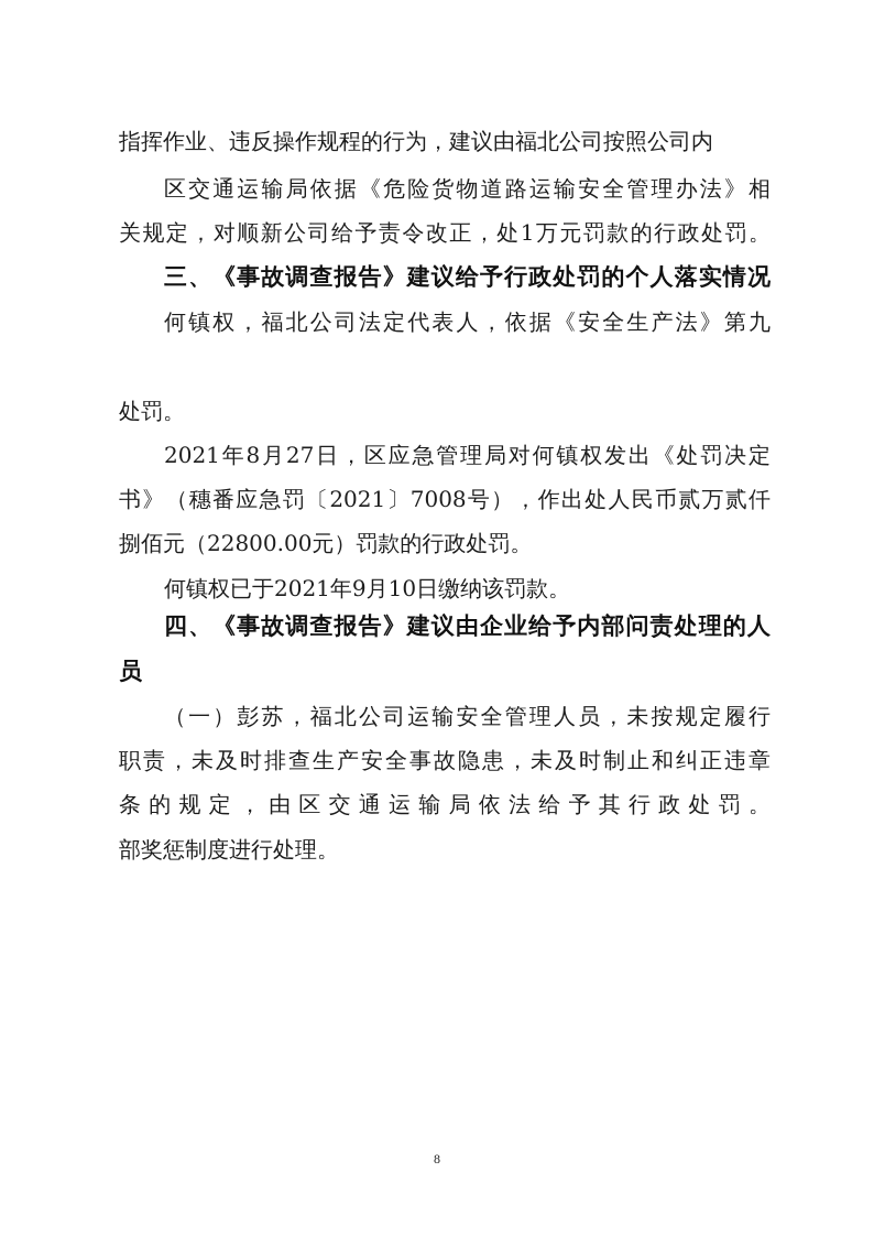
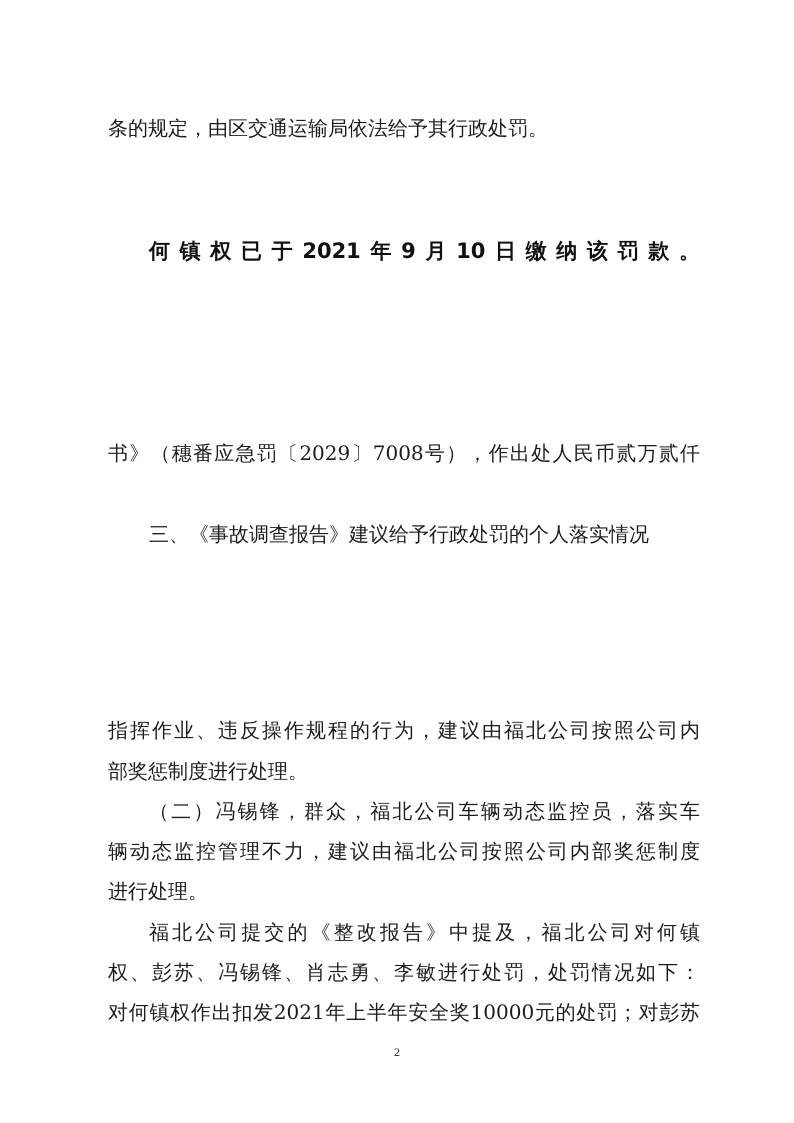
- 指挥作业、违反操作规程的行为，建议由福北公司按照公司内
+ 条的规定，由区交通运输局依法给予其行政处罚。
- 区交通运输局依据《危险货物道路运输安全管理办法》相
- 关规定，对顺新公司给予责令改正，处1万元罚款的行政处罚。
- 三、《事故调查报告》建议给予行政处罚的个人落实情况
+ 何镇权已于2021年9月10日缴纳该罚款。
- 何镇权，福北公司法定代表人，依据《安全生产法》第九
- 处罚。
- 2021年8月27日，区应急管理局对何镇权发出《处罚决定
- 书》（穗番应急罚〔2021〕7008号），作出处人民币贰万贰仟
+ 书》（穗番应急罚〔2029〕7008号），作出处人民币贰万贰仟
- 捌佰元（22800.00元）罚款的行政处罚。
- 何镇权已于2021年9月10日缴纳该罚款。
+ 三、《事故调查报告》建议给予行政处罚的个人落实情况
- 四、《事故调查报告》建议由企业给予内部问责处理的人
- 员
- （一）彭苏，福北公司运输安全管理人员，未按规定履行
- 职责，未及时排查生产安全事故隐患，未及时制止和纠正违章
- 条的规定，由区交通运输局依法给予其行政处罚。
+ 指挥作业、违反操作规程的行为，建议由福北公司按照公司内
  部奖惩制度进行处理。
+ （二）冯锡锋，群众，福北公司车辆动态监控员，落实车
+ 辆动态监控管理不力，建议由福北公司按照公司内部奖惩制度
+ 进行处理。
+ 福北公司提交的《整改报告》中提及，福北公司对何镇
+ 权、彭苏、冯锡锋、肖志勇、李敏进行处罚，处罚情况如下：
+ 对何镇权作出扣发2021年上半年安全奖10000元的处罚；对彭苏
- 8
+ 2
